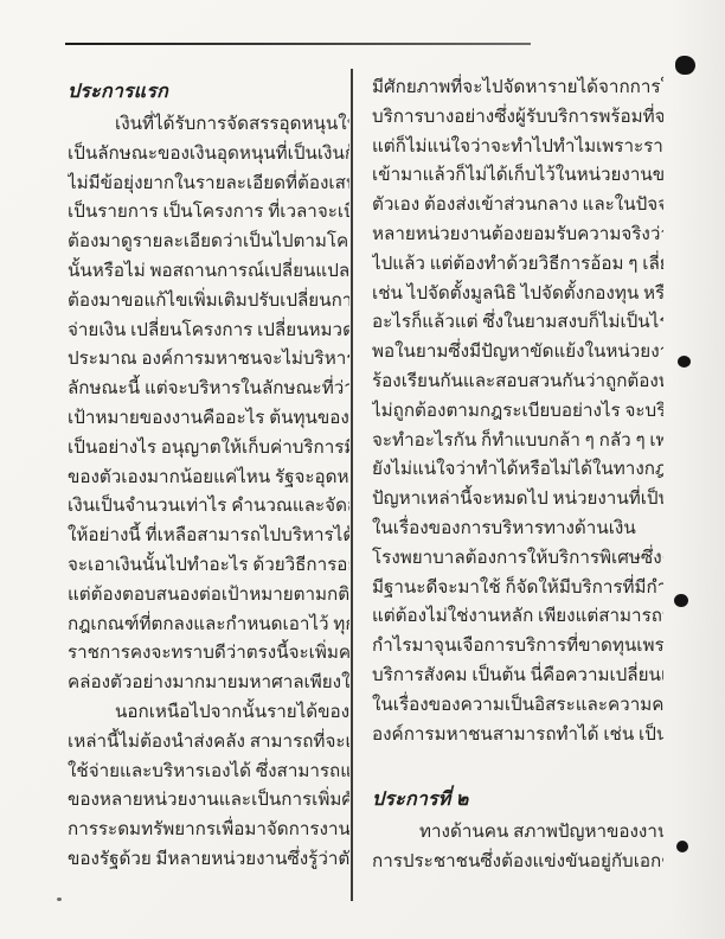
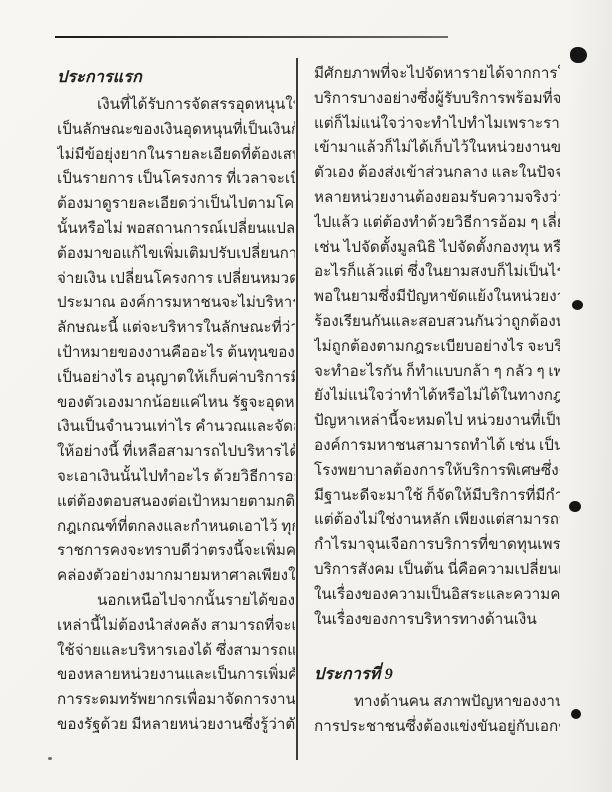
  ประการแรก
  เงินที่ได้รับการจัดสรรอุดหนุนใ
  เป็นลักษณะของเงินอุดหนุนที่เป็นเงิน
  ไม่มีข้อยุ่งยากในรายละเอียดที่ต้องเส
  เป็นรายการ เป็นโครงการ ที่เวลาจะเบิ
  ต้องมาดูรายละเอียดว่าเป็นไปตามโค
  นั้นหรือไม่ พอสถานการณ์เปลี่ยนแปล
  ต้องมาขอแก้ไขเพิ่มเติมปรับเปลี่ยนกา
  จ่ายเงิน เปลี่ยนโครงการ เปลี่ยนหมวด
  ประมาณ องค์การมหาชนจะไม่บริหา
  ลักษณะนี้ แต่จะบริหารในลักษณะที่ว่า
  เป้าหมายของงานคืออะไร ต้นทุนของ
  เป็นอย่างไร อนุญาตให้เก็บค่าบริการ
  ของตัวเองมากน้อยแค่ไหน รัฐจะอุดห
  เงินเป็นจำนวนเท่าไร คำนวณและจัด
  ให้อย่างนี้ ที่เหลือสามารถไปบริหารได้
  จะเอาเงินนั้นไปทำอะไร ด้วยวิธีการอ
  แต่ต้องตอบสนองต่อเป้าหมายตามกติ
  กฎเกณฑ์ที่ตกลงและกำหนดเอาไว้ ทุ
  ราชการคงจะทราบดีว่าตรงนี้จะเพิ่มค
  คล่องตัวอย่างมากมายมหาศาลเพียงใ
  นอกเหนือไปจากนั้นรายได้ของ
  เหล่านี้ไม่ต้องนำส่งคลัง สามารถที่จะเ
  ใช้จ่ายและบริหารเองได้ ซึ่งสามารถแ
  ของหลายหน่วยงานและเป็นการเพิ่มศั
  การระดมทรัพยากรเพื่อมาจัดการงาน
  ของรัฐด้วย มีหลายหน่วยงานซึ่งรู้ว่าตั
  มีศักยภาพที่จะไปจัดหารายได้จากการ
  บริการบางอย่างซึ่งผู้รับบริการพร้อมที่จ
  แต่ก็ไม่แน่ใจว่าจะทำไปทำไมเพราะรา
  เข้ามาแล้วก็ไม่ได้เก็บไว้ในหน่วยงานข
  ตัวเอง ต้องส่งเข้าส่วนกลาง และในปัจจุ
  หลายหน่วยงานต้องยอมรับความจริงว่
  ไปแล้ว แต่ต้องทำด้วยวิธีการอ้อม ๆ เลี่
  เช่น ไปจัดตั้งมูลนิธิ ไปจัดตั้งกองทุน หรื
  อะไรก็แล้วแต่ ซึ่งในยามสงบก็ไม่เป็นไ
  พอในยามซึ่งมีปัญหาขัดแย้งในหน่วยง
  ร้องเรียนกันและสอบสวนกันว่าถูกต้อง
  ไม่ถูกต้องตามกฎระเบียบอย่างไร จะบริ
  จะทำอะไรกัน ก็ทำแบบกล้า ๆ กลัว ๆ เพ
  ยังไม่แน่ใจว่าทำได้หรือไม่ได้ในทางกฎ
  ปัญหาเหล่านี้จะหมดไป หน่วยงานที่เป็
- ในเรื่องของการบริหารทางด้านเงิน
+ องค์การมหาชนสามารถทำได้ เช่น เป็น
  โรงพยาบาลต้องการให้บริการพิเศษซึ่ง
  มีฐานะดีจะมาใช้ ก็จัดให้มีบริการที่มีกำ
  แต่ต้องไม่ใช่งานหลัก เพียงแต่สามารถ
  กำไรมาจุนเจือการบริการที่ขาดทุนเพร
  บริการสังคม เป็นต้น นี่คือความเปลี่ยน
  ในเรื่องของความเป็นอิสระและความค
- องค์การมหาชนสามารถทำได้ เช่น เป็น
+ ในเรื่องของการบริหารทางด้านเงิน
- ประการที่ ๒
+ ประการที่ 9
  ทางด้านคน สภาพปัญหาของงา
  การประชาชนซึ่งต้องแข่งขันอยู่กับเอก
